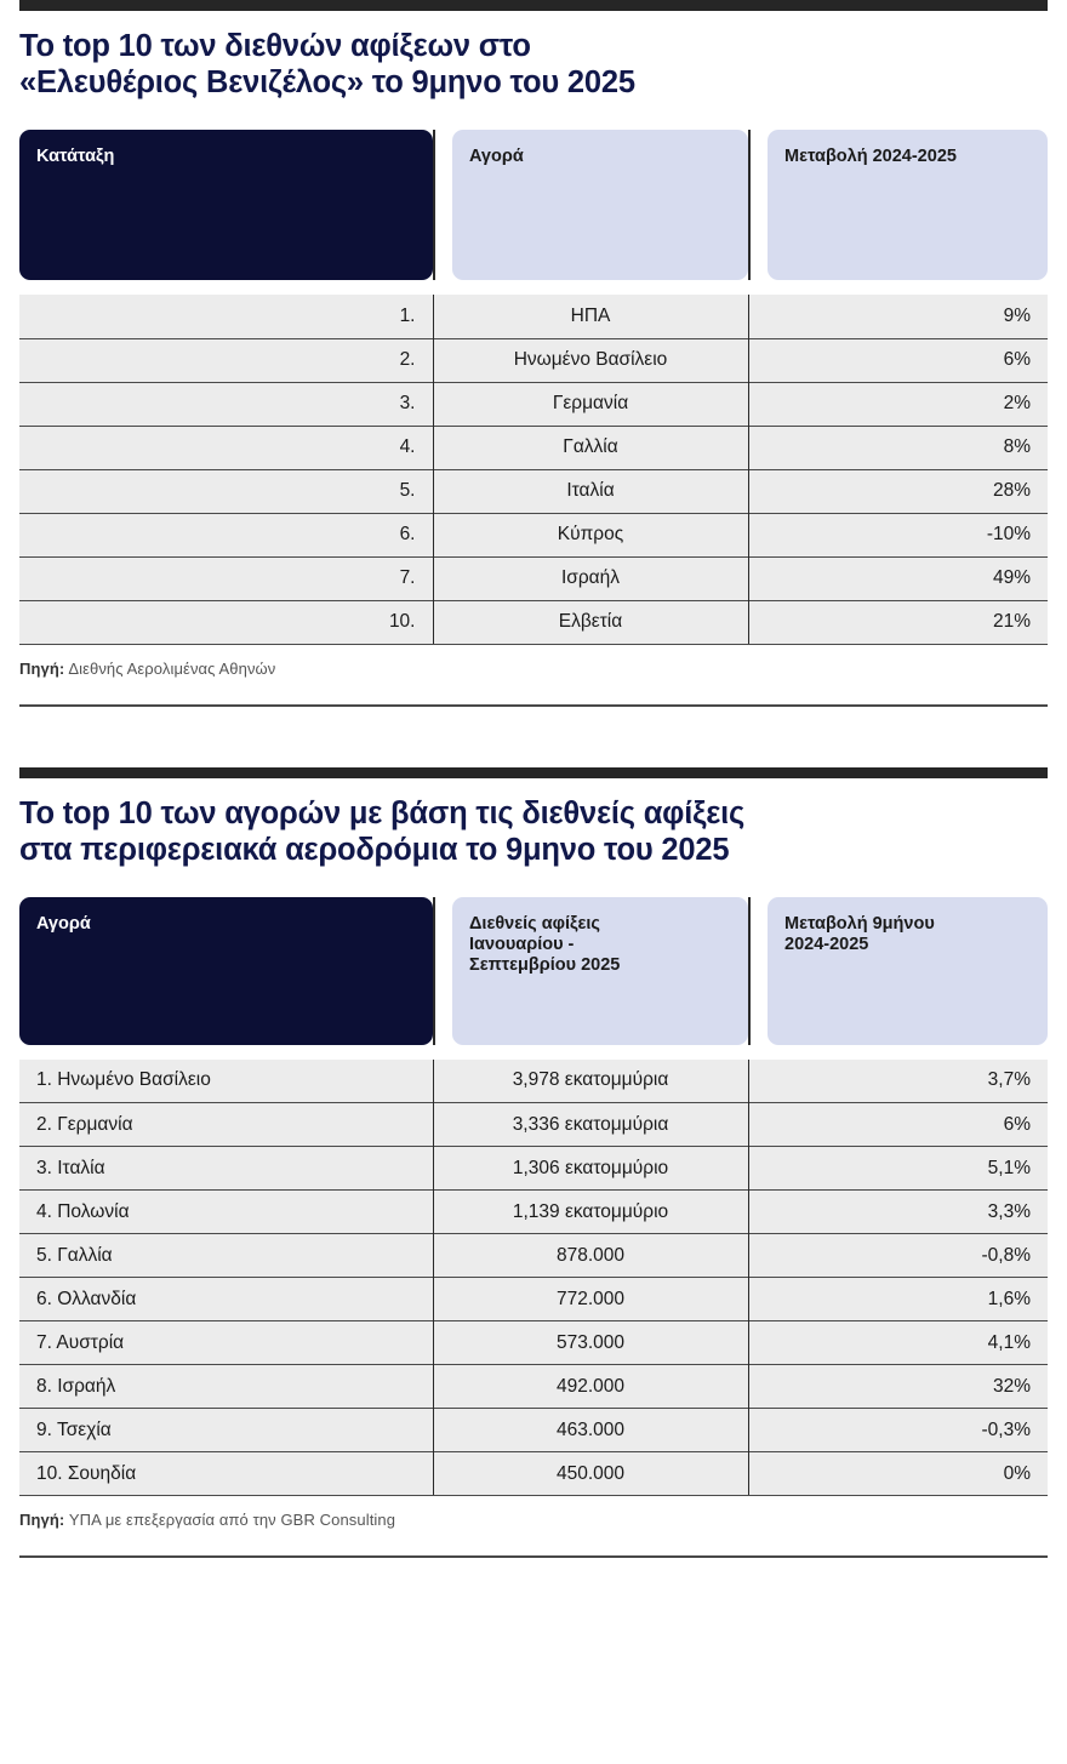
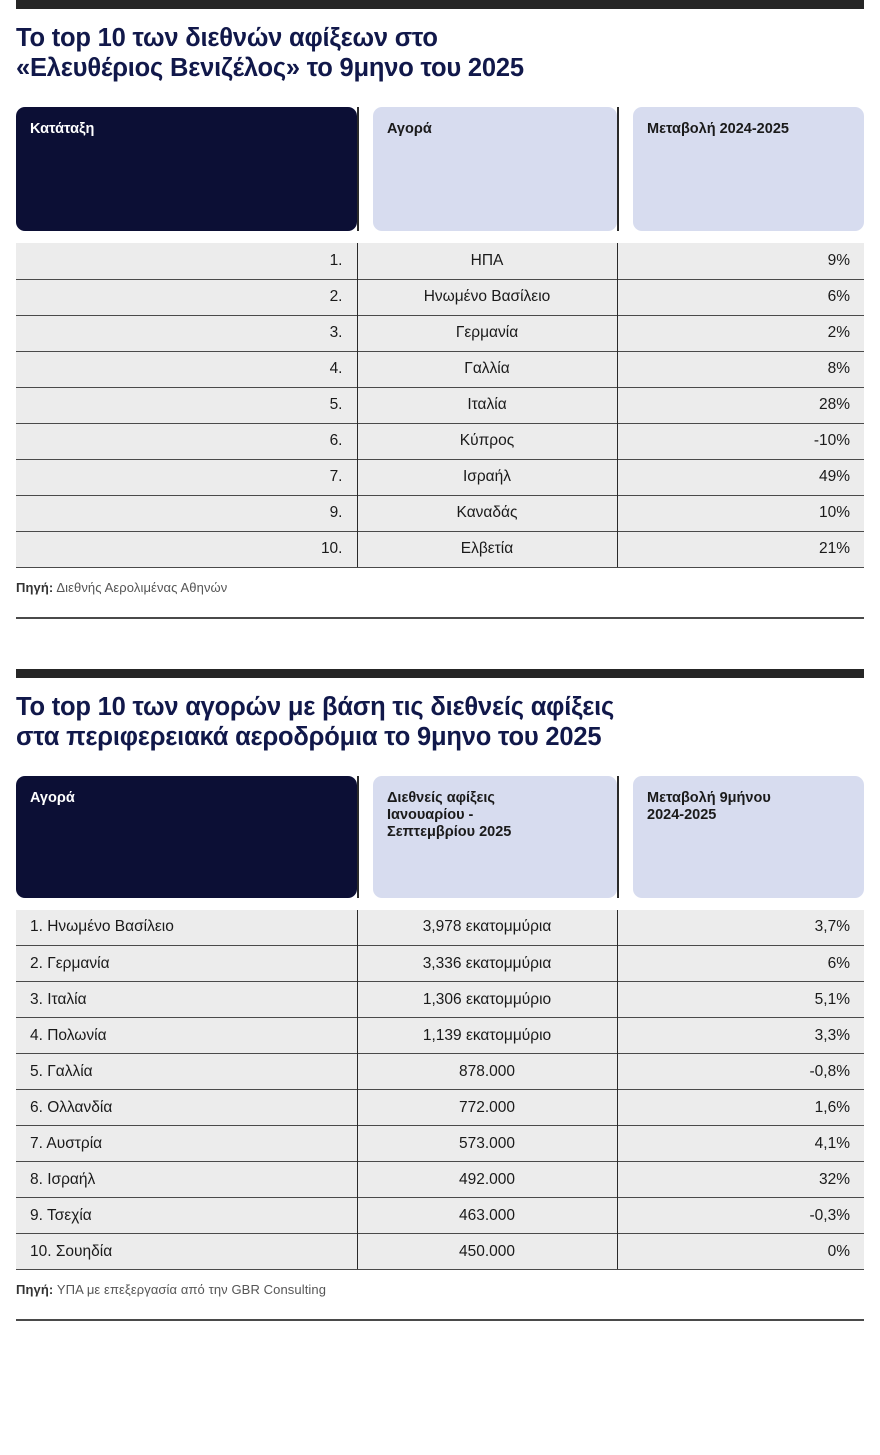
  Το top 10 των διεθνών αφίξεων στο
  «Ελευθέριος Βενιζέλος» το 9μηνο του 2025
  Κατάταξη
  Αγορά
  Μεταβολή 2024-2025
  1.	ΗΠΑ	9%
  2.	Ηνωμένο Βασίλειο	6%
  3.	Γερμανία	2%
  4.	Γαλλία	8%
  5.	Ιταλία	28%
  6.	Κύπρος	-10%
  7.	Ισραήλ	49%
+ 9.	Καναδάς	10%
  10.	Ελβετία	21%
  Πηγή: Διεθνής Αερολιμένας Αθηνών
  Το top 10 των αγορών με βάση τις διεθνείς αφίξεις
  στα περιφερειακά αεροδρόμια το 9μηνο του 2025
  Αγορά
  Διεθνείς αφίξεις
  Ιανουαρίου -
  Σεπτεμβρίου 2025
  Μεταβολή 9μήνου
  2024-2025
  1. Ηνωμένο Βασίλειο	3,978 εκατομμύρια	3,7%
  2. Γερμανία	3,336 εκατομμύρια	6%
  3. Ιταλία	1,306 εκατομμύριο	5,1%
  4. Πολωνία	1,139 εκατομμύριο	3,3%
  5. Γαλλία	878.000	-0,8%
  6. Ολλανδία	772.000	1,6%
  7. Αυστρία	573.000	4,1%
  8. Ισραήλ	492.000	32%
  9. Τσεχία	463.000	-0,3%
  10. Σουηδία	450.000	0%
  Πηγή: ΥΠΑ με επεξεργασία από την GBR Consulting
